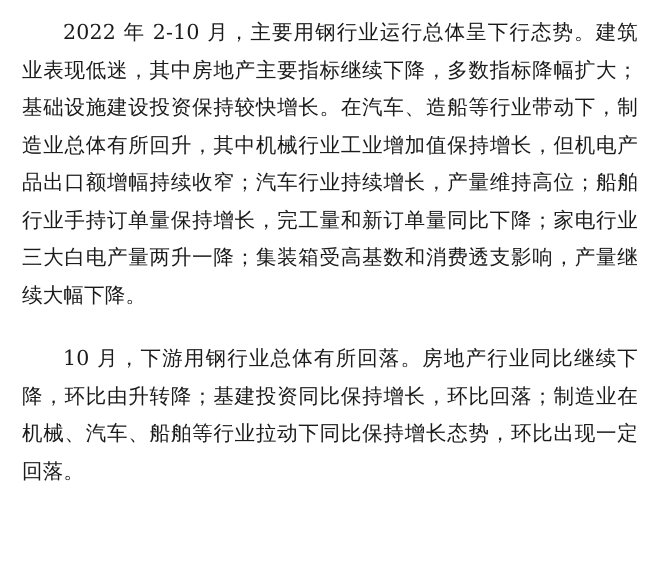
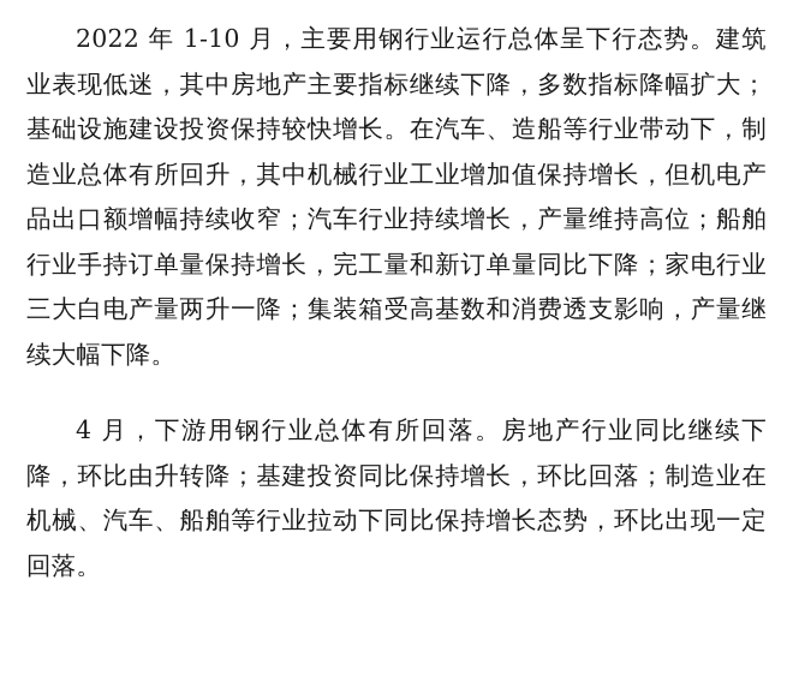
- 2022 年 2-10 月，主要用钢行业运行总体呈下行态势。建筑业表现低迷，其中房地产主要指标继续下降，多数指标降幅扩大；基础设施建设投资保持较快增长。在汽车、造船等行业带动下，制造业总体有所回升，其中机械行业工业增加值保持增长，但机电产品出口额增幅持续收窄；汽车行业持续增长，产量维持高位；船舶行业手持订单量保持增长，完工量和新订单量同比下降；家电行业三大白电产量两升一降；集装箱受高基数和消费透支影响，产量继续大幅下降。
+ 2022 年 1-10 月，主要用钢行业运行总体呈下行态势。建筑业表现低迷，其中房地产主要指标继续下降，多数指标降幅扩大；基础设施建设投资保持较快增长。在汽车、造船等行业带动下，制造业总体有所回升，其中机械行业工业增加值保持增长，但机电产品出口额增幅持续收窄；汽车行业持续增长，产量维持高位；船舶行业手持订单量保持增长，完工量和新订单量同比下降；家电行业三大白电产量两升一降；集装箱受高基数和消费透支影响，产量继续大幅下降。
- 10 月，下游用钢行业总体有所回落。房地产行业同比继续下降，环比由升转降；基建投资同比保持增长，环比回落；制造业在机械、汽车、船舶等行业拉动下同比保持增长态势，环比出现一定回落。
+ 4 月，下游用钢行业总体有所回落。房地产行业同比继续下降，环比由升转降；基建投资同比保持增长，环比回落；制造业在机械、汽车、船舶等行业拉动下同比保持增长态势，环比出现一定回落。
